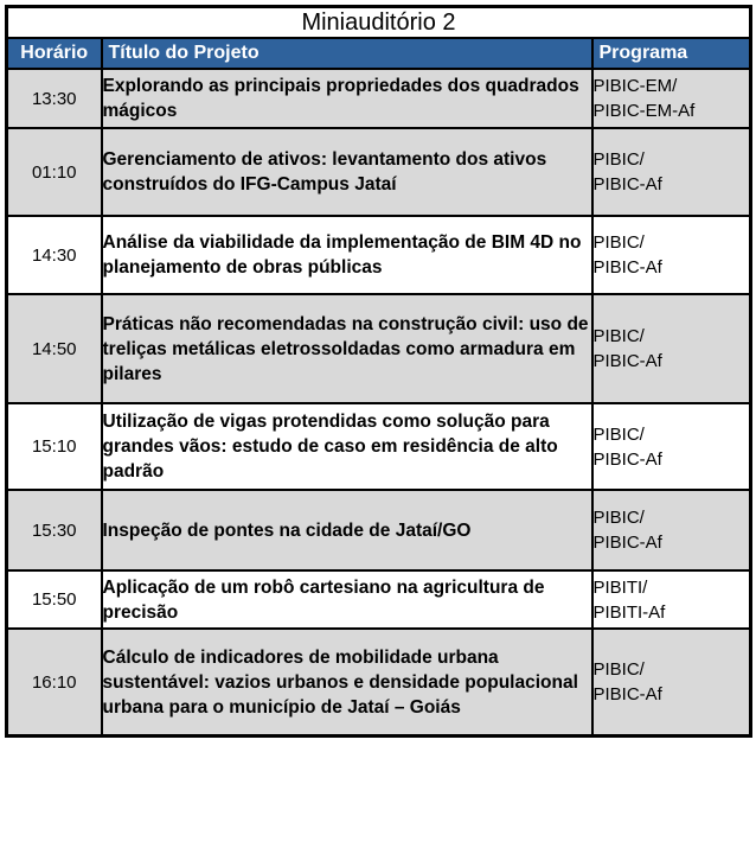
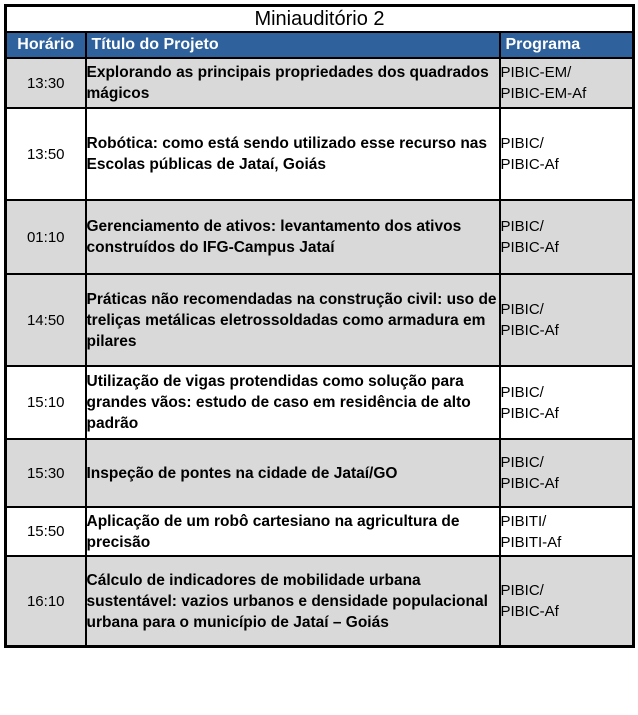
  Miniauditório 2
  Horário	Título do Projeto	Programa
  13:30	Explorando as principais propriedades dos quadrados mágicos	PIBIC-EM/ PIBIC-EM-Af
+ 13:50	Robótica: como está sendo utilizado esse recurso nas Escolas públicas de Jataí, Goiás	PIBIC/ PIBIC-Af
  01:10	Gerenciamento de ativos: levantamento dos ativos construídos do IFG-Campus Jataí	PIBIC/ PIBIC-Af
- 14:30	Análise da viabilidade da implementação de BIM 4D no planejamento de obras públicas	PIBIC/ PIBIC-Af
  14:50	Práticas não recomendadas na construção civil: uso de treliças metálicas eletrossoldadas como armadura em pilares	PIBIC/ PIBIC-Af
  15:10	Utilização de vigas protendidas como solução para grandes vãos: estudo de caso em residência de alto padrão	PIBIC/ PIBIC-Af
  15:30	Inspeção de pontes na cidade de Jataí/GO	PIBIC/ PIBIC-Af
  15:50	Aplicação de um robô cartesiano na agricultura de precisão	PIBITI/ PIBITI-Af
  16:10	Cálculo de indicadores de mobilidade urbana sustentável: vazios urbanos e densidade populacional urbana para o município de Jataí – Goiás	PIBIC/ PIBIC-Af
